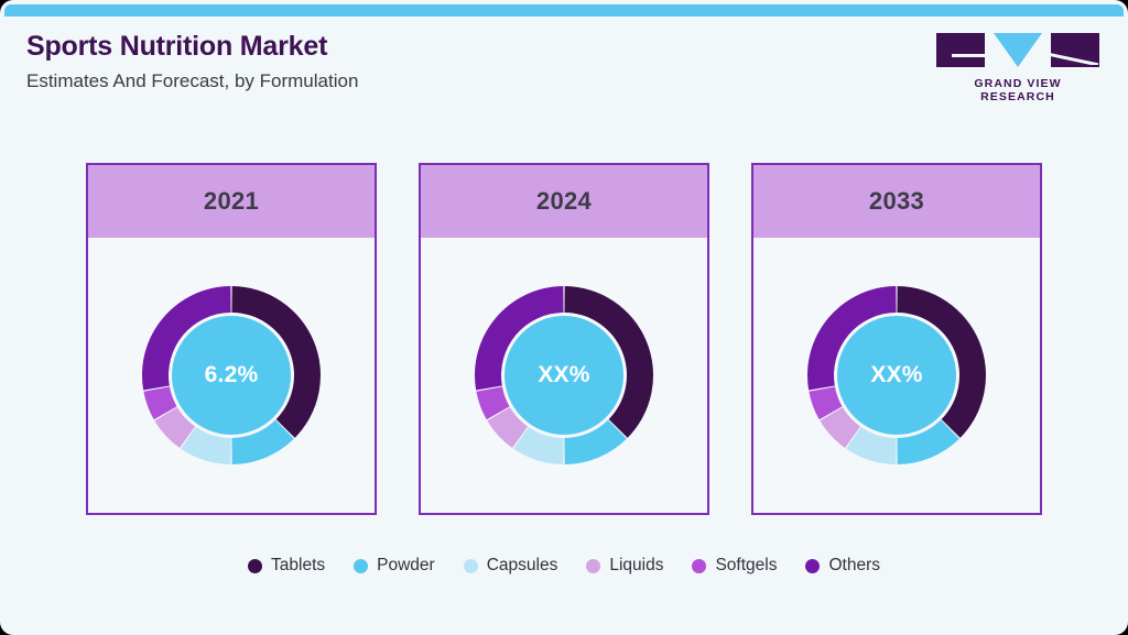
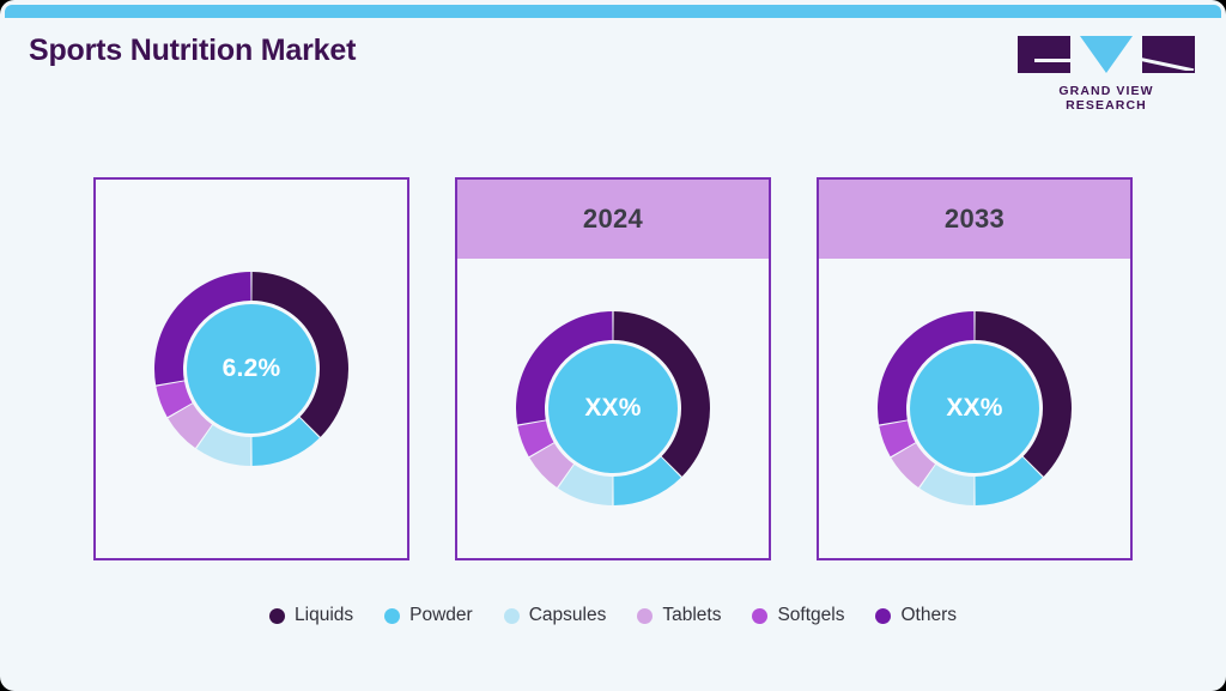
  Sports Nutrition Market
- Estimates And Forecast, by Formulation
  GRAND VIEW RESEARCH
- 2021
  6.2%
  2024
  XX%
  2033
  XX%
- Tablets
+ Liquids
  Powder
  Capsules
- Liquids
+ Tablets
  Softgels
  Others
